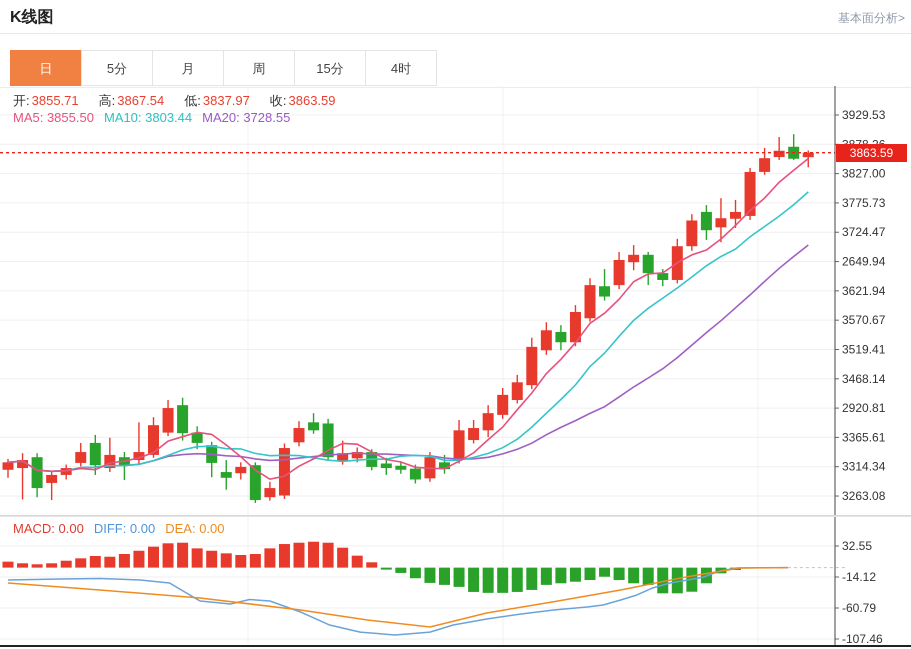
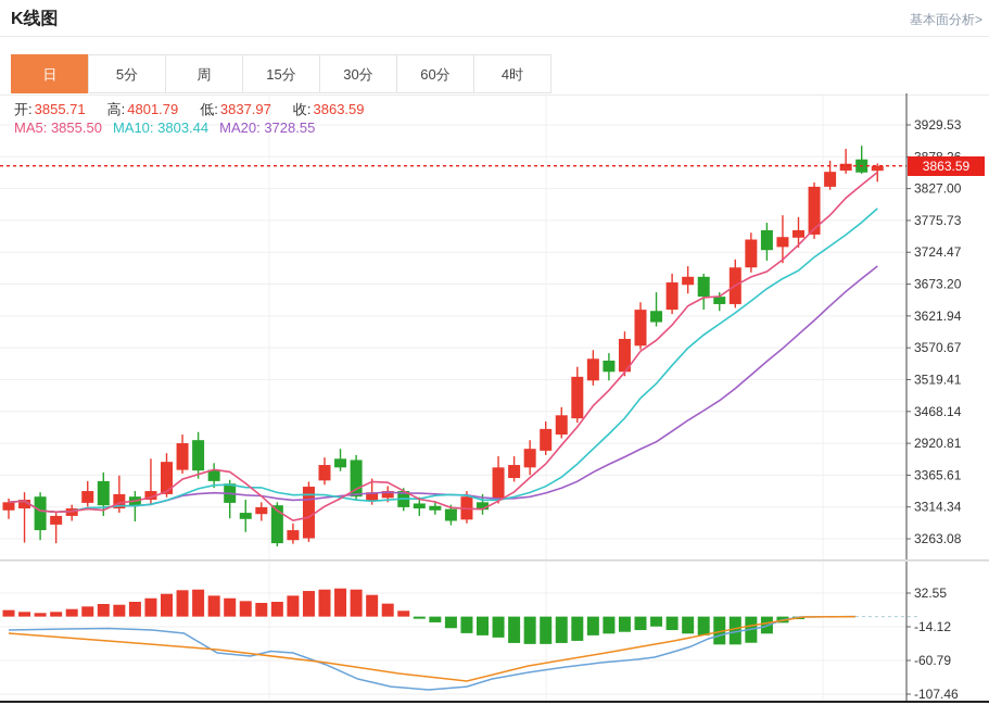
  K线图
  基本面分析>
  日
  5分
- 月
  周
  15分
+ 30分
+ 60分
  4时
  3929.53
  3827.00
  3775.73
  3724.47
- 2649.94
+ 3673.20
  3621.94
  3570.67
  3519.41
  3468.14
  2920.81
  3365.61
  3314.34
  3263.08
  32.55
  -14.12
  -60.79
  -107.46
- 开: 3855.71 高: 3867.54 低: 3837.97 收: 3863.59
+ 开: 3855.71 高: 4801.79 低: 3837.97 收: 3863.59
  MA5: 3855.50 MA10: 3803.44 MA20: 3728.55
- MACD: 0.00 DIFF: 0.00 DEA: 0.00
  3863.59
